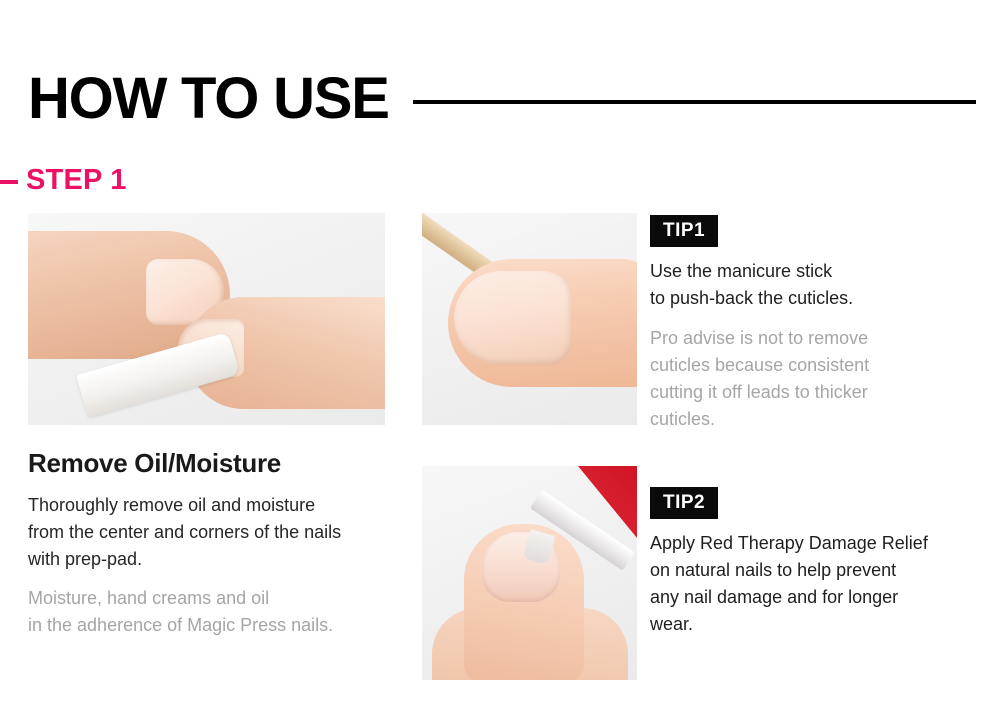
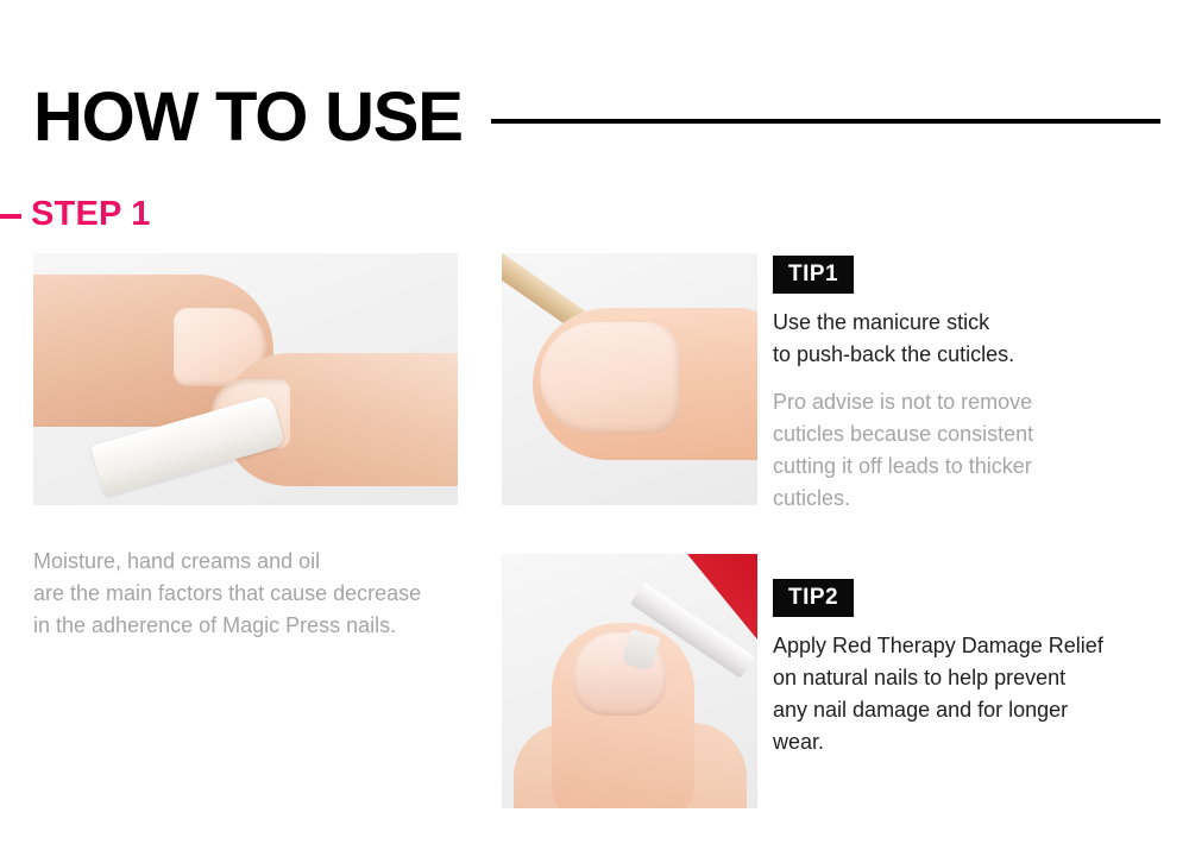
  HOW TO USE
  STEP 1
- Remove Oil/Moisture
- Thoroughly remove oil and moisture
- from the center and corners of the nails
- with prep-pad.
  Moisture, hand creams and oil
+ are the main factors that cause decrease
  in the adherence of Magic Press nails.
  TIP1
  Use the manicure stick
  to push-back the cuticles.
  Pro advise is not to remove
  cuticles because consistent
  cutting it off leads to thicker
  cuticles.
  TIP2
  Apply Red Therapy Damage Relief
  on natural nails to help prevent
  any nail damage and for longer
  wear.
